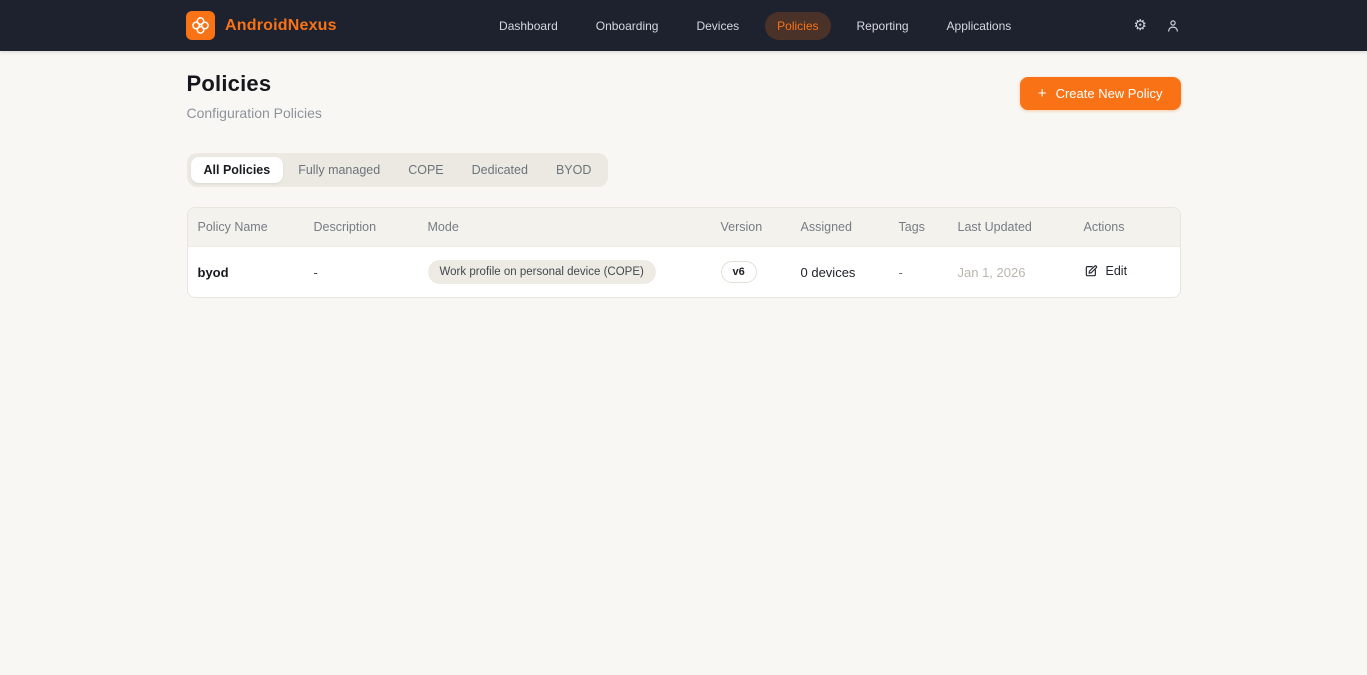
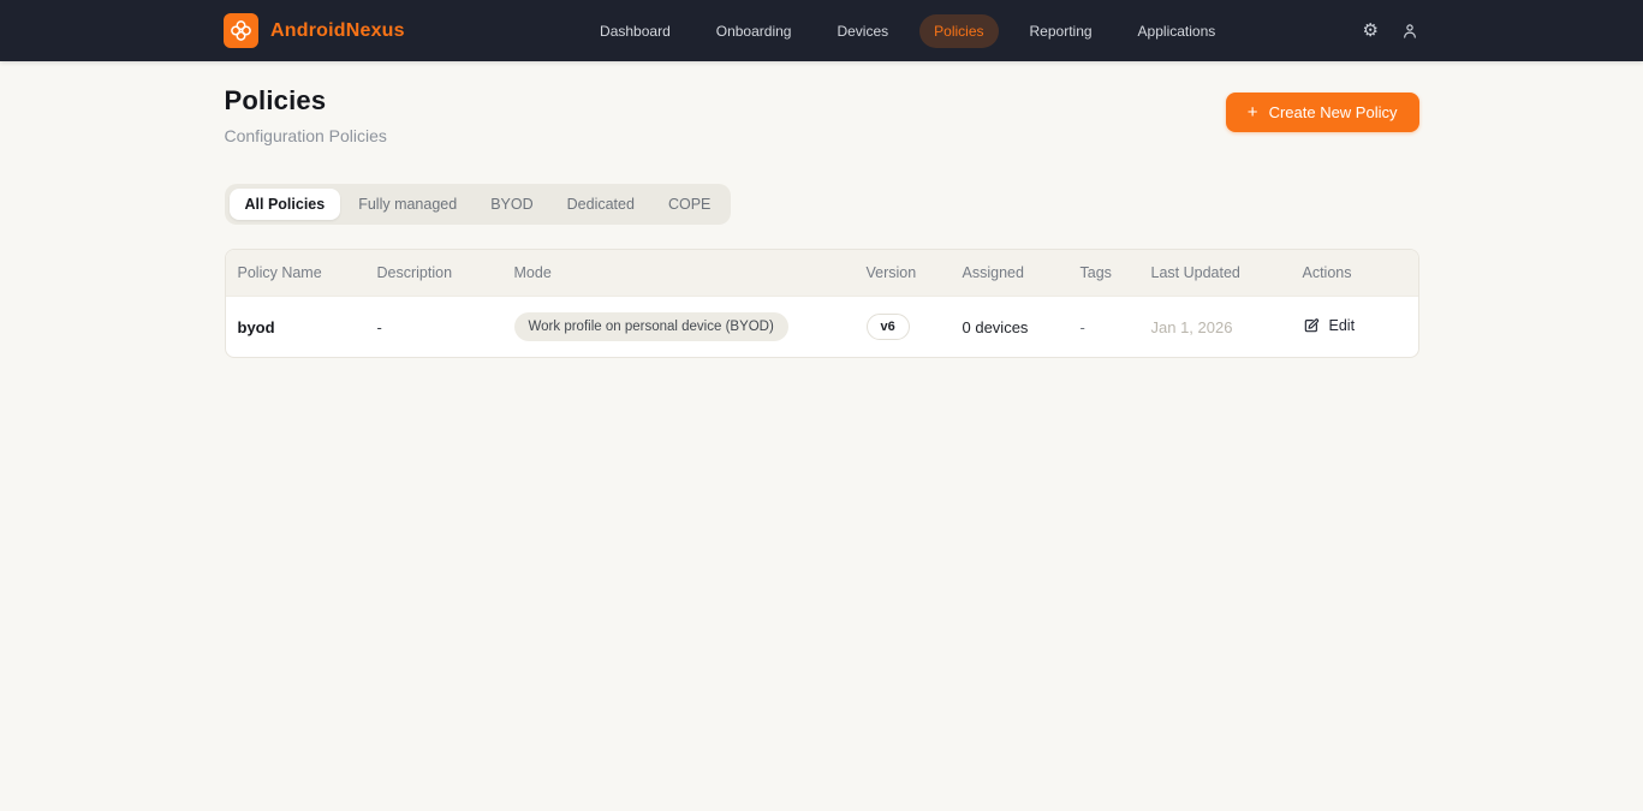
  AndroidNexus
  Dashboard
  Onboarding
  Devices
  Policies
  Reporting
  Applications
  ⚙
  Policies
  Configuration Policies
  +
  Create New Policy
  All Policies
  Fully managed
- COPE
+ BYOD
  Dedicated
- BYOD
+ COPE
  Policy Name	Description	Mode	Version	Assigned	Tags	Last Updated	Actions
- byod	-	Work profile on personal device (COPE)	v6	0 devices	-	Jan 1, 2026	Edit
+ byod	-	Work profile on personal device (BYOD)	v6	0 devices	-	Jan 1, 2026	Edit
